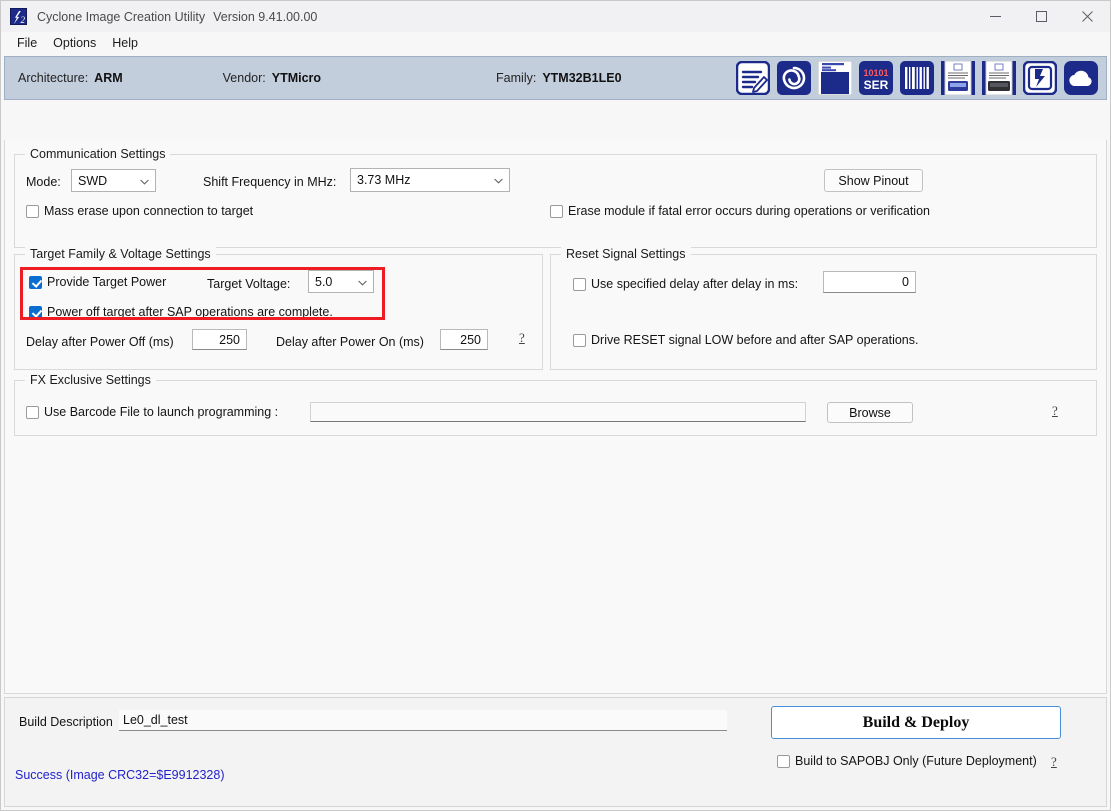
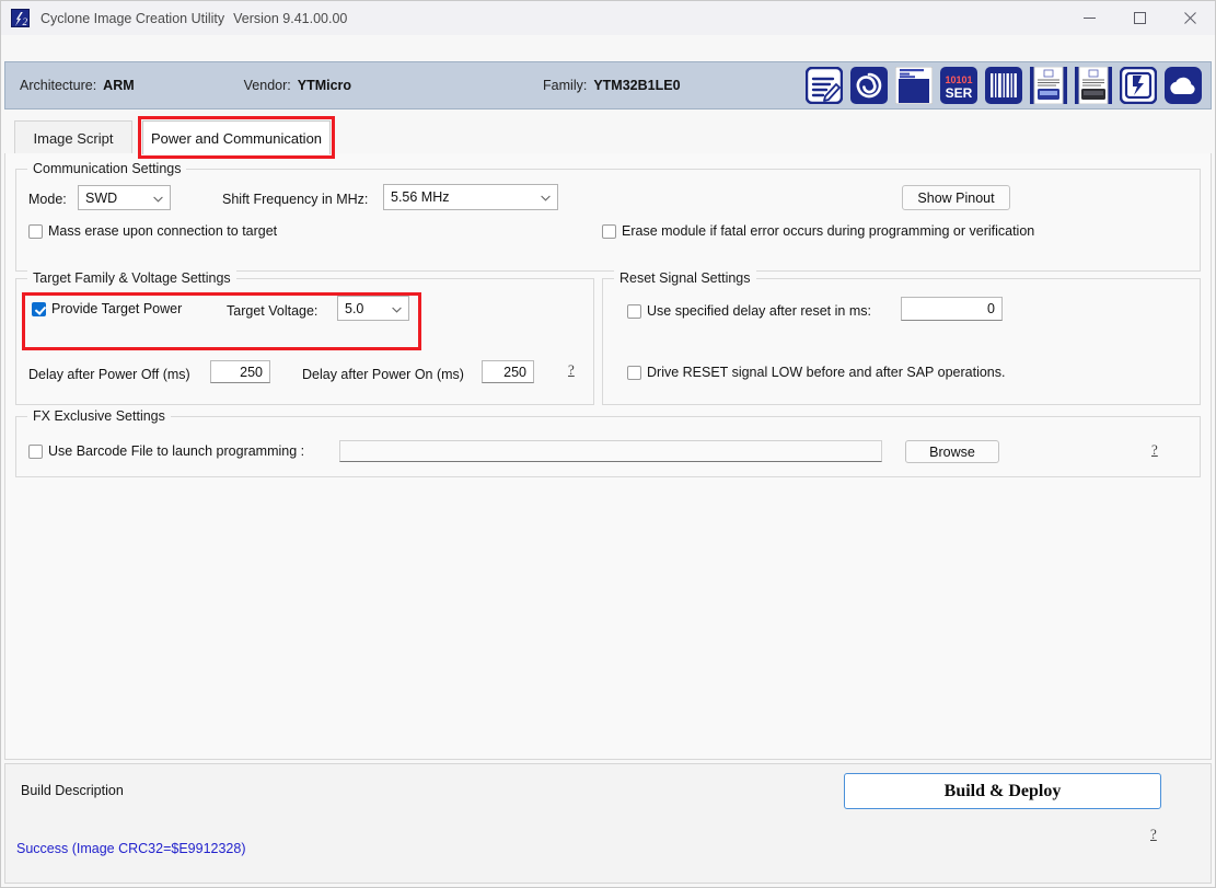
  Cyclone Image Creation Utility
  Version 9.41.00.00
- File
- Options
- Help
  Architecture:
  ARM
  Vendor:
  YTMicro
  Family:
  YTM32B1LE0
  10101
  SER
+ Image Script
+ Power and Communication
  Communication Settings
  Mode:
  SWD
  Shift Frequency in MHz:
- 3.73 MHz
+ 5.56 MHz
  Show Pinout
  Mass erase upon connection to target
- Erase module if fatal error occurs during operations or verification
+ Erase module if fatal error occurs during programming or verification
  Target Family & Voltage Settings
  Provide Target Power
  Target Voltage:
  5.0
- Power off target after SAP operations are complete.
  Delay after Power Off (ms)
  250
  Delay after Power On (ms)
  250
  ?
  Reset Signal Settings
- Use specified delay after delay in ms:
+ Use specified delay after reset in ms:
  0
  Drive RESET signal LOW before and after SAP operations.
  FX Exclusive Settings
  Use Barcode File to launch programming :
  Browse
  ?
  Build Description
- Le0_dl_test
  Success (Image CRC32=$E9912328)
  Build & Deploy
- Build to SAPOBJ Only (Future Deployment)
  ?
